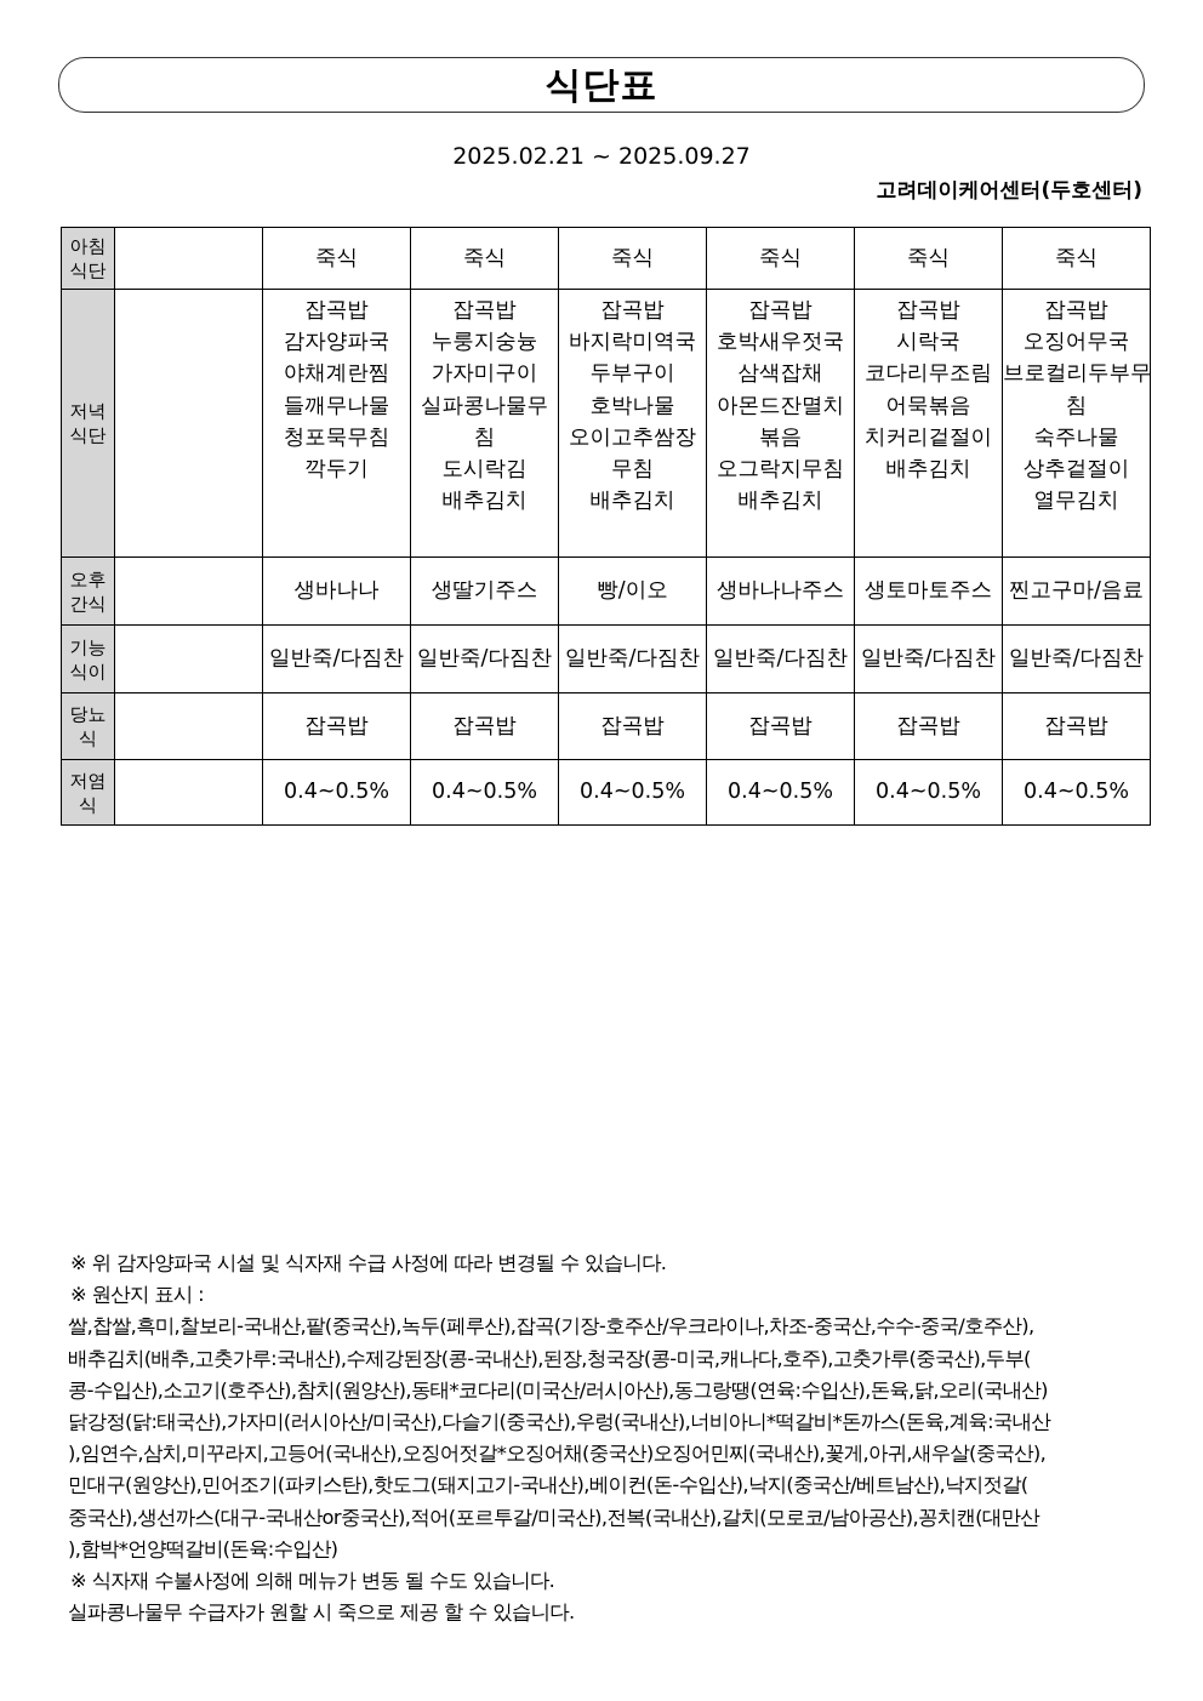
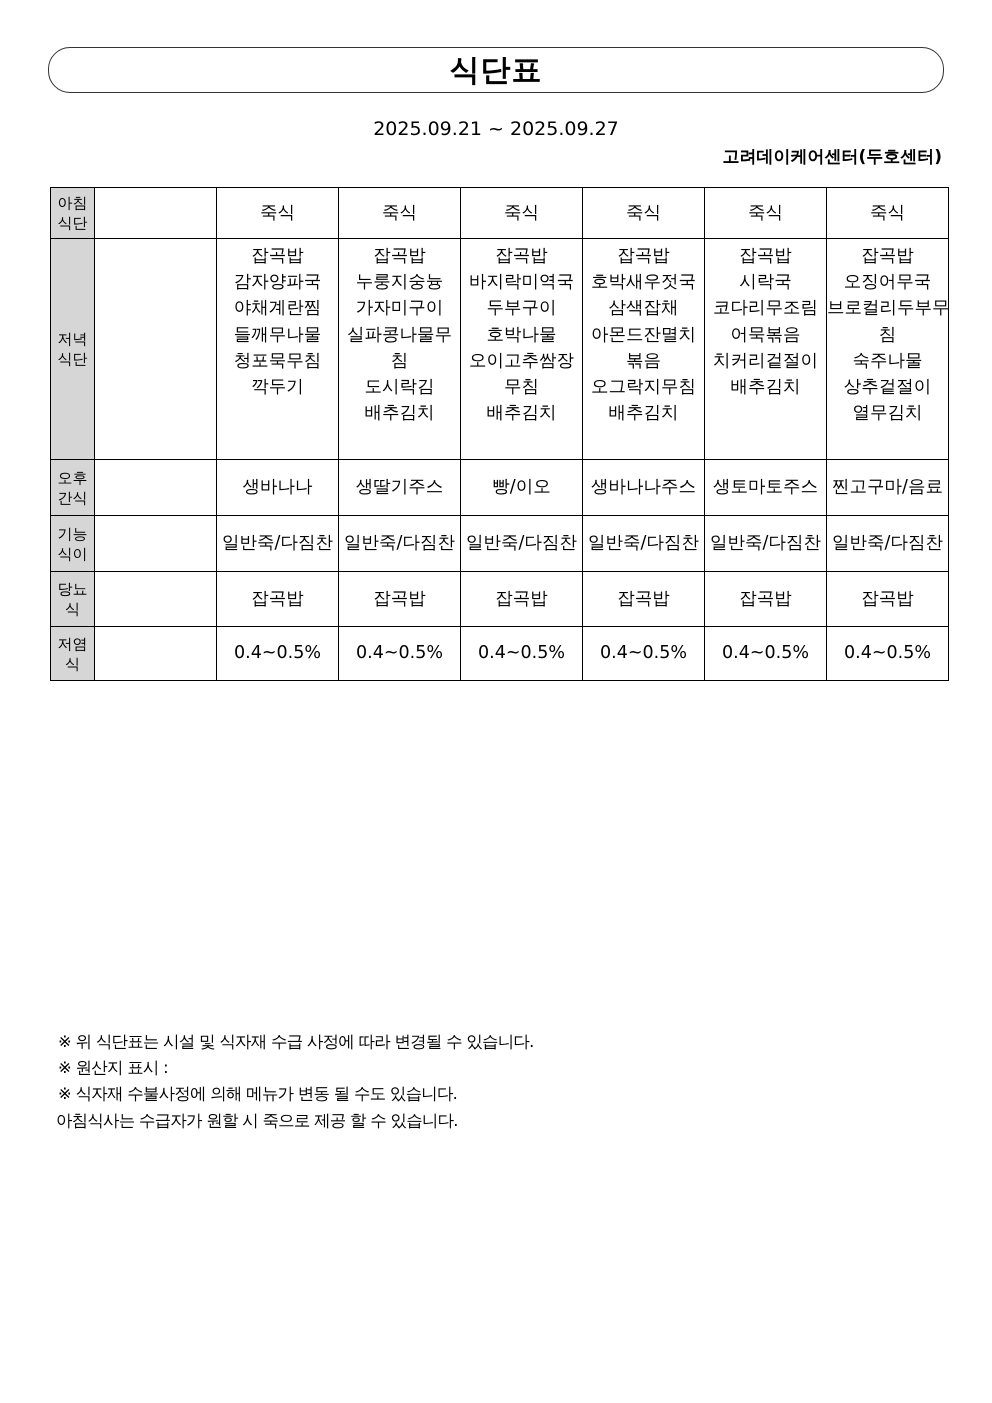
  식단표
- 2025.02.21 ~ 2025.09.27
+ 2025.09.21 ~ 2025.09.27
  고려데이케어센터(두호센터)
  아침식단		죽식	죽식	죽식	죽식	죽식	죽식
  저녁식단		잡곡밥감자양파국야채계란찜들깨무나물청포묵무침깍두기	잡곡밥누룽지숭늉가자미구이실파콩나물무침도시락김배추김치	잡곡밥바지락미역국두부구이호박나물오이고추쌈장무침배추김치	잡곡밥호박새우젓국삼색잡채아몬드잔멸치볶음오그락지무침배추김치	잡곡밥시락국코다리무조림어묵볶음치커리겉절이배추김치	잡곡밥오징어무국브로컬리두부무침숙주나물상추겉절이열무김치
  오후간식		생바나나	생딸기주스	빵/이오	생바나나주스	생토마토주스	찐고구마/음료
  기능식이		일반죽/다짐찬	일반죽/다짐찬	일반죽/다짐찬	일반죽/다짐찬	일반죽/다짐찬	일반죽/다짐찬
  당뇨식		잡곡밥	잡곡밥	잡곡밥	잡곡밥	잡곡밥	잡곡밥
  저염식		0.4~0.5%	0.4~0.5%	0.4~0.5%	0.4~0.5%	0.4~0.5%	0.4~0.5%
- ※ 위 감자양파국 시설 및 식자재 수급 사정에 따라 변경될 수 있습니다.
+ ※ 위 식단표는 시설 및 식자재 수급 사정에 따라 변경될 수 있습니다.
  ※ 원산지 표시 :
- 쌀,찹쌀,흑미,찰보리-국내산,팥(중국산),녹두(페루산),잡곡(기장-호주산/우크라이나,차조-중국산,수수-중국/호주산),
- 배추김치(배추,고춧가루:국내산),수제강된장(콩-국내산),된장,청국장(콩-미국,캐나다,호주),고춧가루(중국산),두부(
- 콩-수입산),소고기(호주산),참치(원양산),동태*코다리(미국산/러시아산),동그랑땡(연육:수입산),돈육,닭,오리(국내산)
- 닭강정(닭:태국산),가자미(러시아산/미국산),다슬기(중국산),우렁(국내산),너비아니*떡갈비*돈까스(돈육,계육:국내산
- ),임연수,삼치,미꾸라지,고등어(국내산),오징어젓갈*오징어채(중국산)오징어민찌(국내산),꽃게,아귀,새우살(중국산),
- 민대구(원양산),민어조기(파키스탄),핫도그(돼지고기-국내산),베이컨(돈-수입산),낙지(중국산/베트남산),낙지젓갈(
- 중국산),생선까스(대구-국내산or중국산),적어(포르투갈/미국산),전복(국내산),갈치(모로코/남아공산),꽁치캔(대만산
- ),함박*언양떡갈비(돈육:수입산)
  ※ 식자재 수불사정에 의해 메뉴가 변동 될 수도 있습니다.
- 실파콩나물무 수급자가 원할 시 죽으로 제공 할 수 있습니다.
+ 아침식사는 수급자가 원할 시 죽으로 제공 할 수 있습니다.
